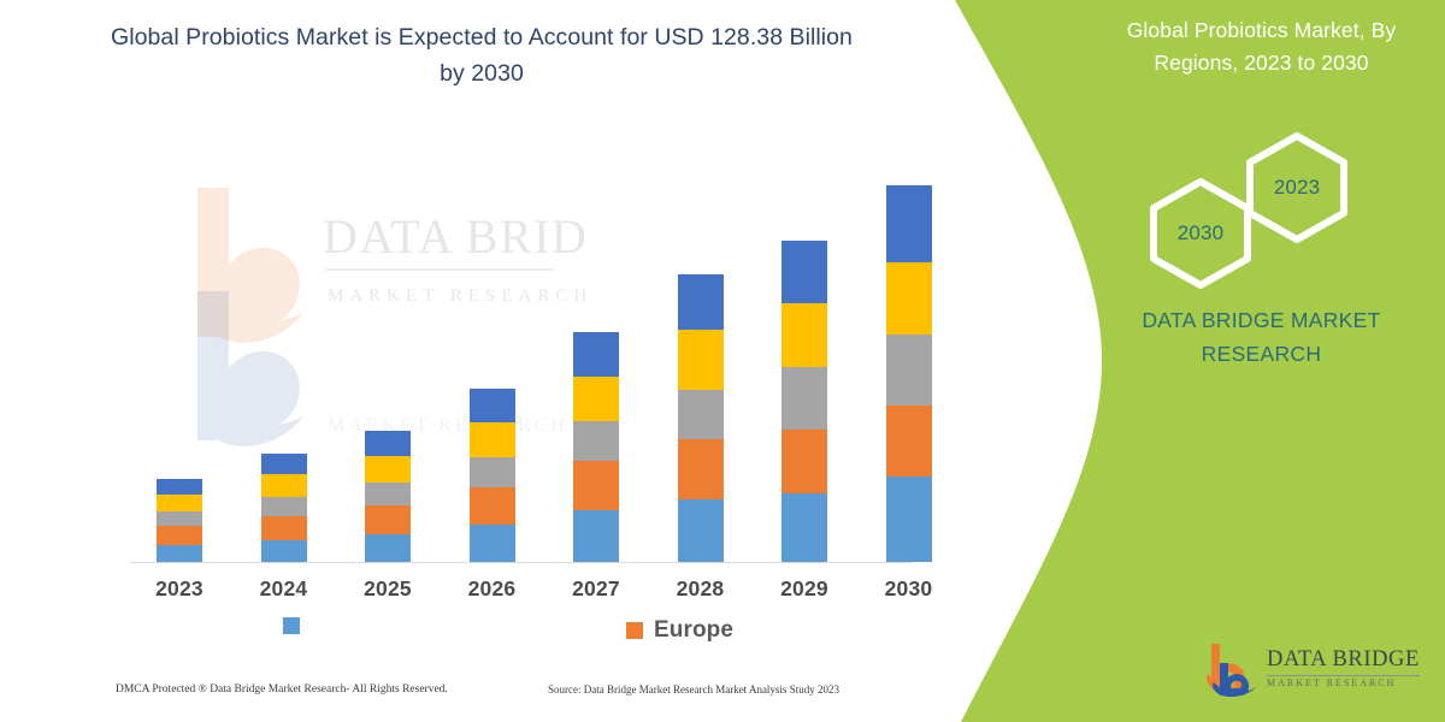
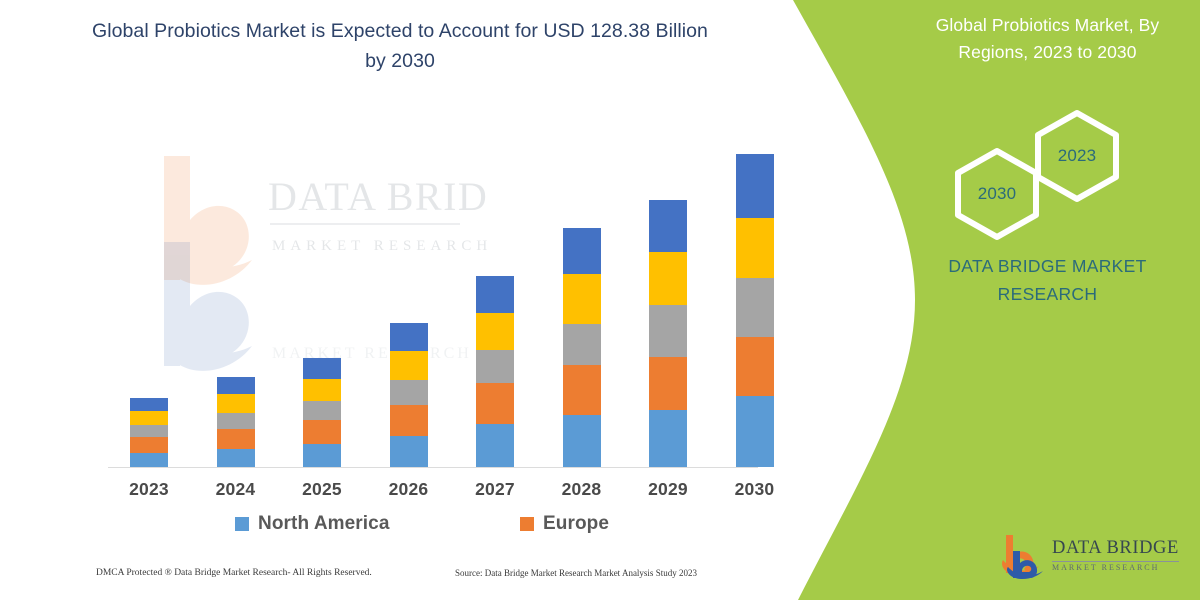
  Global Probiotics Market is Expected to Account for USD 128.38 Billion by 2030
  DATA BRID
  MARKET RESEARCH
  MARKET RERCH
  2023
  2024
  2025
  2026
  2027
  2028
  2029
  2030
+ North America
  Europe
  DMCA Protected ® Data Bridge Market Research- All Rights Reserved.
  Source: Data Bridge Market Research Market Analysis Study 2023
  Global Probiotics Market, By Regions, 2023 to 2030
  2023
  2030
  DATA BRIDGE MARKET RESEARCH
  DATA BRIDGE
  MARKET RESEARCH
